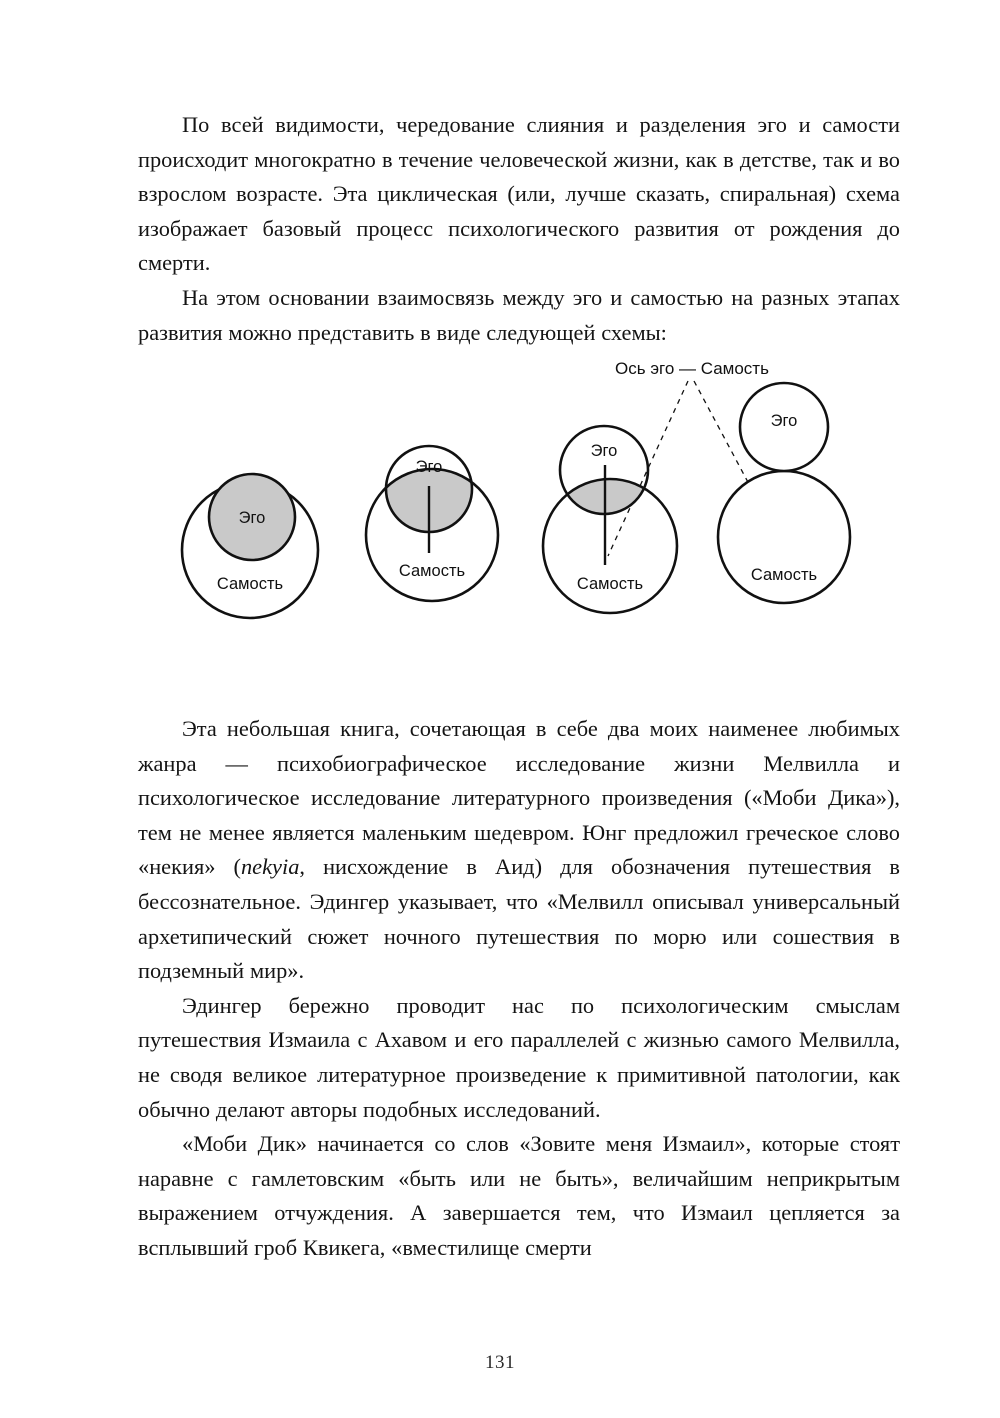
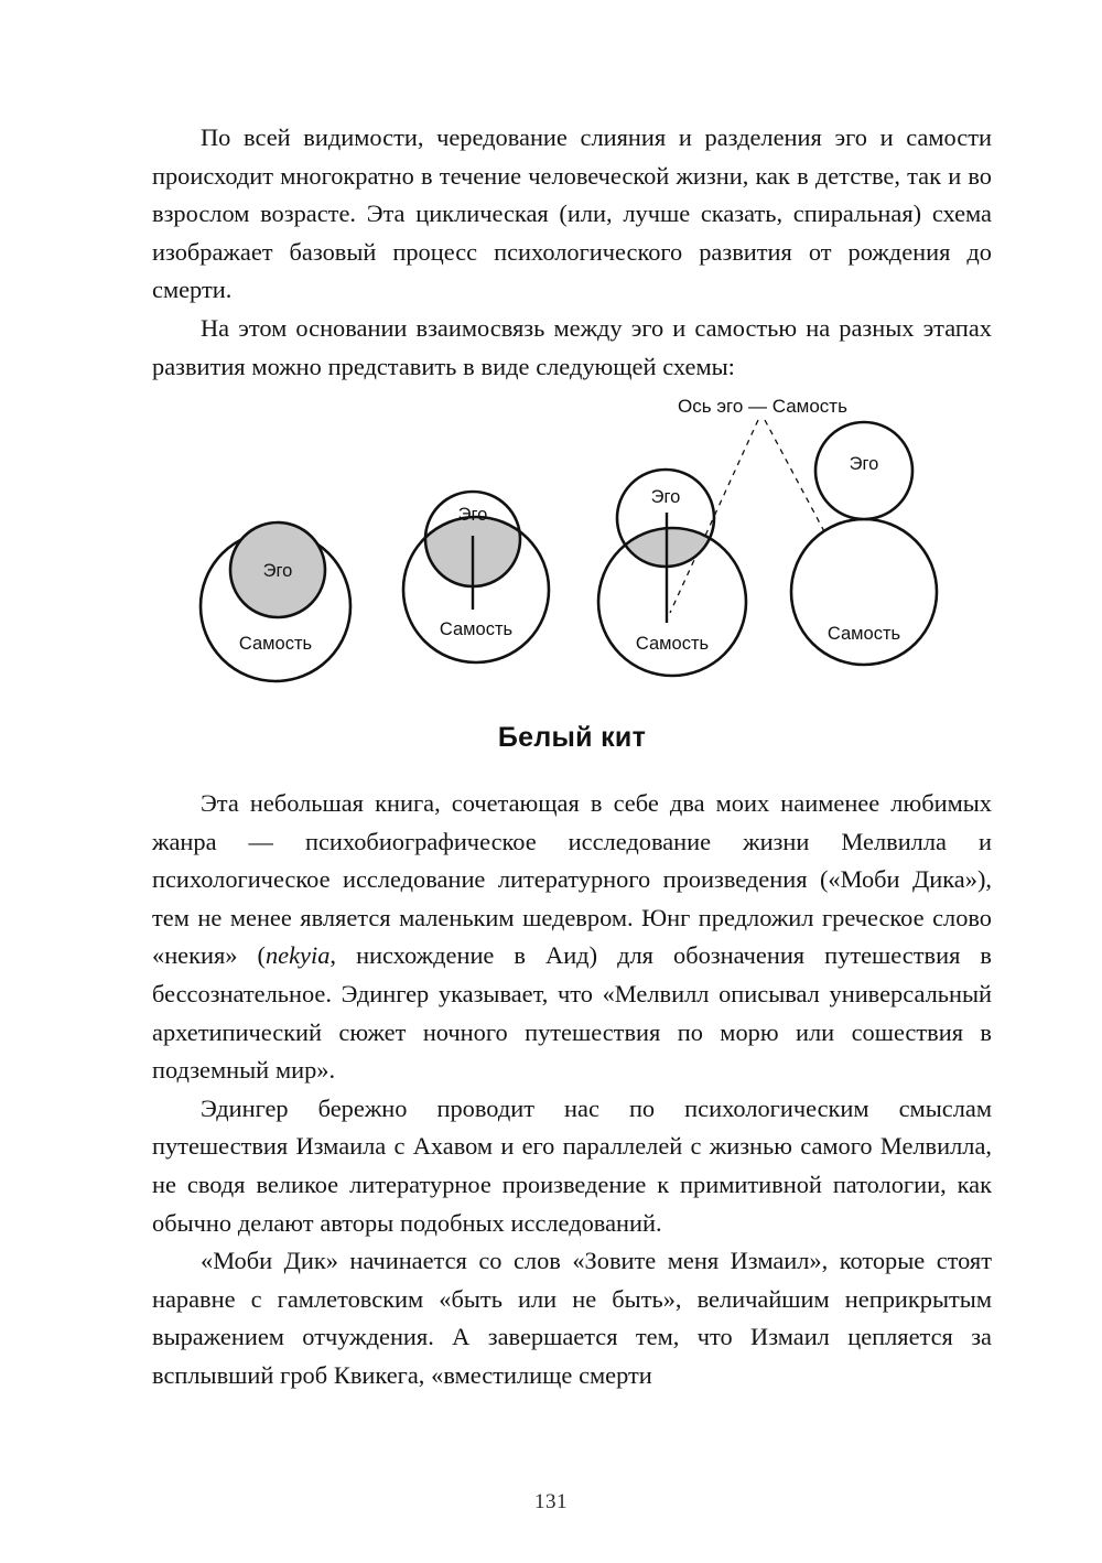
  По всей видимости, чередование слияния и разделения эго и самости происходит многократно в течение человеческой жизни, как в детстве, так и во взрослом возрасте. Эта циклическая (или, лучше сказать, спиральная) схема изображает базовый процесс психологического развития от рождения до смерти.
  На этом основании взаимосвязь между эго и самостью на разных этапах развития можно представить в виде следующей схемы:
  Ось эго — Самость
  Эго
  Самость
  Эго
  Самость
  Эго
  Самость
  Эго
  Самость
+ Белый кит
  Эта небольшая книга, сочетающая в себе два моих наименее любимых жанра — психобиографическое исследование жизни Мелвилла и психологическое исследование литературного произведения («Моби Дика»), тем не менее является маленьким шедевром. Юнг предложил греческое слово «некия» (nekyia, нисхождение в Аид) для обозначения путешествия в бессознательное. Эдингер указывает, что «Мелвилл описывал универсальный архетипический сюжет ночного путешествия по морю или сошествия в подземный мир».
  Эдингер бережно проводит нас по психологическим смыслам путешествия Измаила с Ахавом и его параллелей с жизнью самого Мелвилла, не сводя великое литературное произведение к примитивной патологии, как обычно делают авторы подобных исследований.
  «Моби Дик» начинается со слов «Зовите меня Измаил», которые стоят наравне с гамлетовским «быть или не быть», величайшим неприкрытым выражением отчуждения. А завершается тем, что Измаил цепляется за всплывший гроб Квикега, «вместилище смерти
  131
